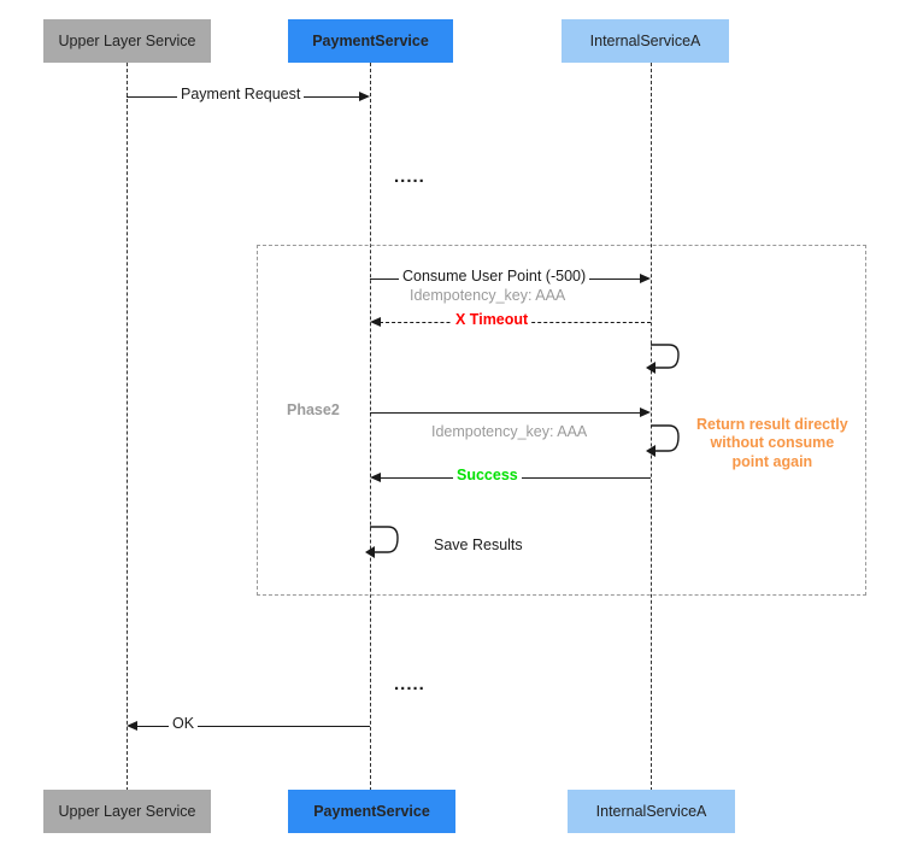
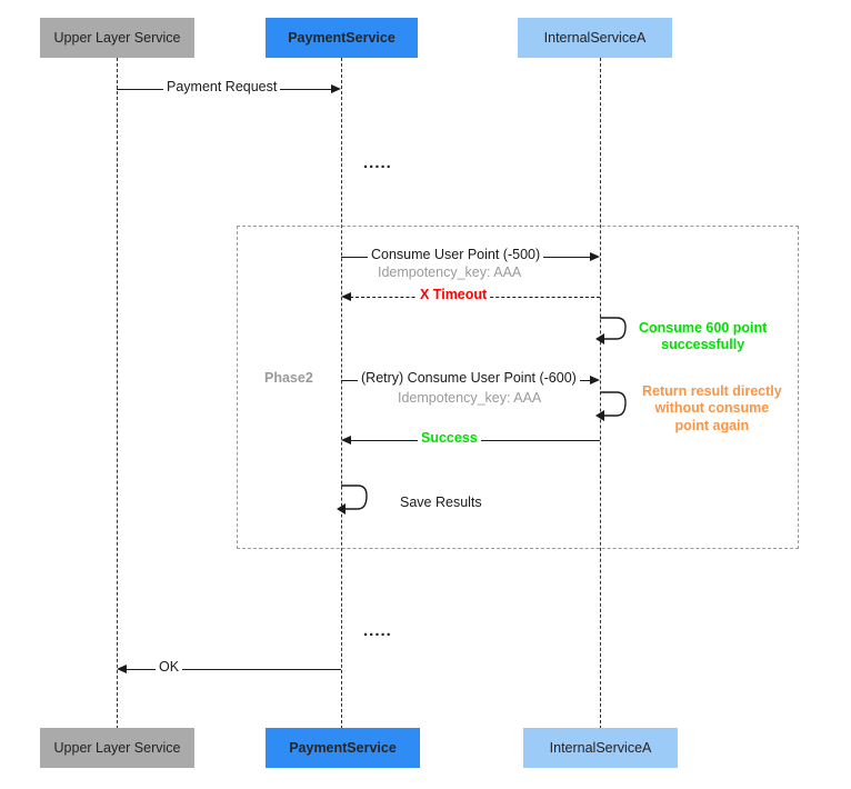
  Phase2
  Upper Layer Service
  PaymentService
  InternalServiceA
  Payment Request
  .....
  Consume User Point (-500)
  Idempotency_key: AAA
  X Timeout
+ Consume 600 point
+ successfully
+ (Retry) Consume User Point (-600)
  Idempotency_key: AAA
  Return result directly
  without consume
  point again
  Success
  Save Results
  .....
  OK
  Upper Layer Service
  PaymentService
  InternalServiceA
